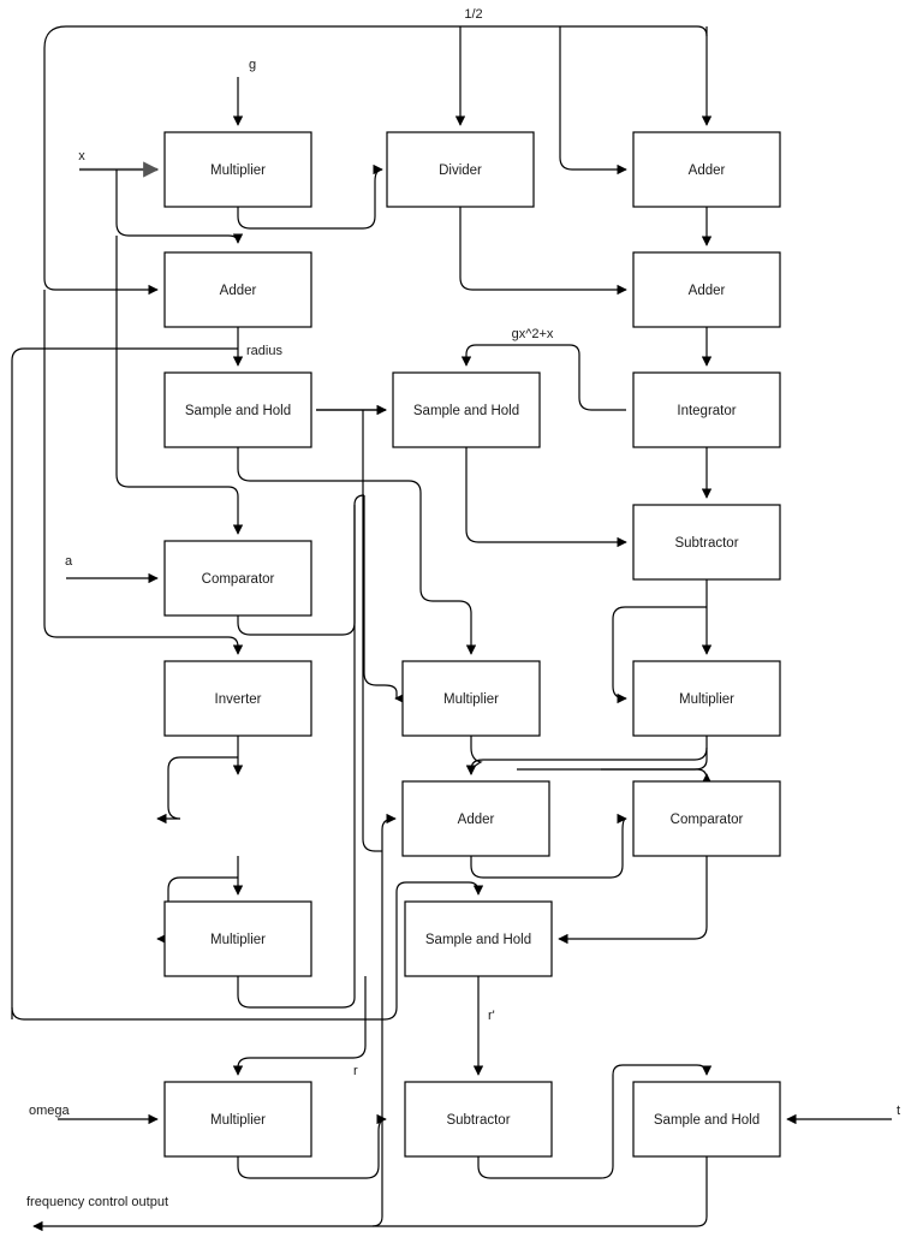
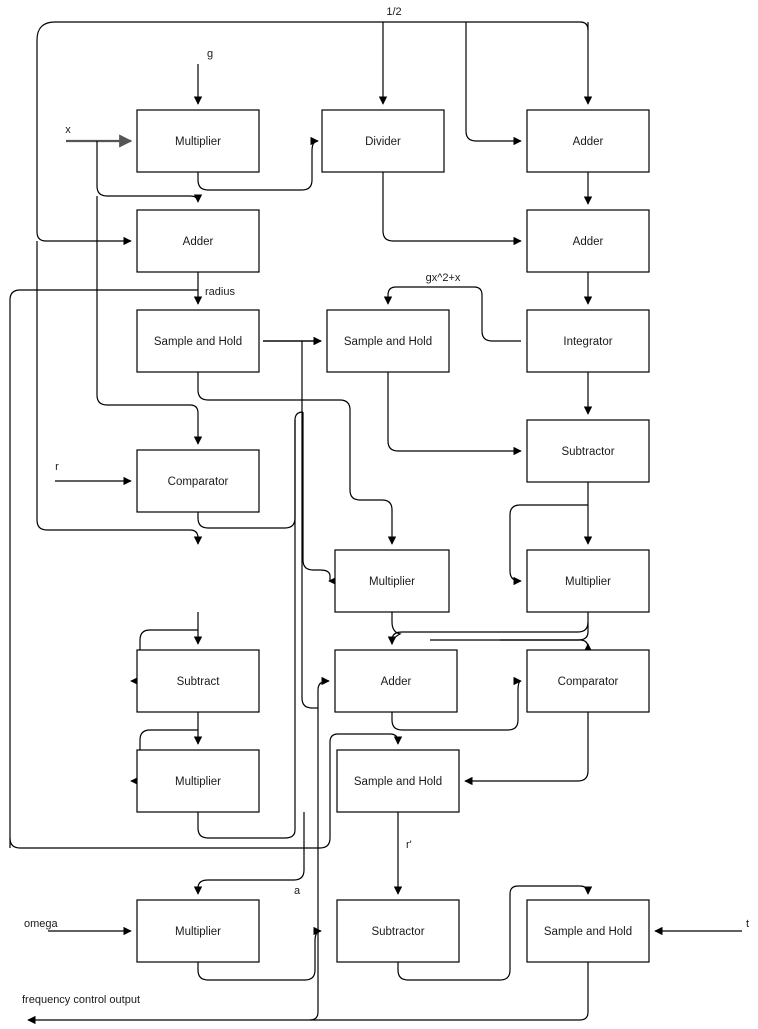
  Multiplier
  Divider
  Adder
  Adder
  Adder
  Sample and Hold
  Sample and Hold
  Integrator
  Comparator
  Subtractor
- Inverter
  Multiplier
  Multiplier
+ Subtract
  Adder
  Comparator
  Multiplier
  Sample and Hold
  Multiplier
  Subtractor
  Sample and Hold
  1/2
  g
  x
  radius
  gx^2+x
- a
+ r
  r'
- r
+ a
  omega
  t
  frequency control output
